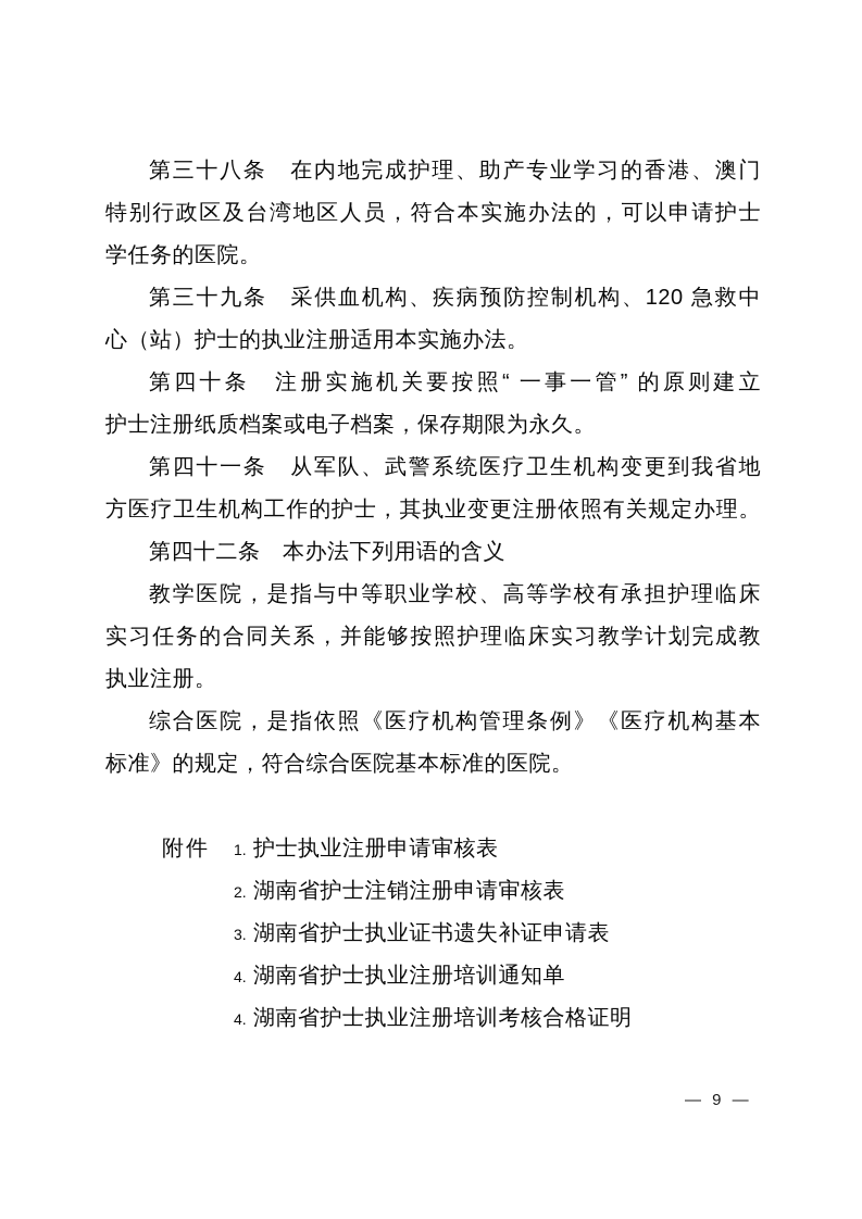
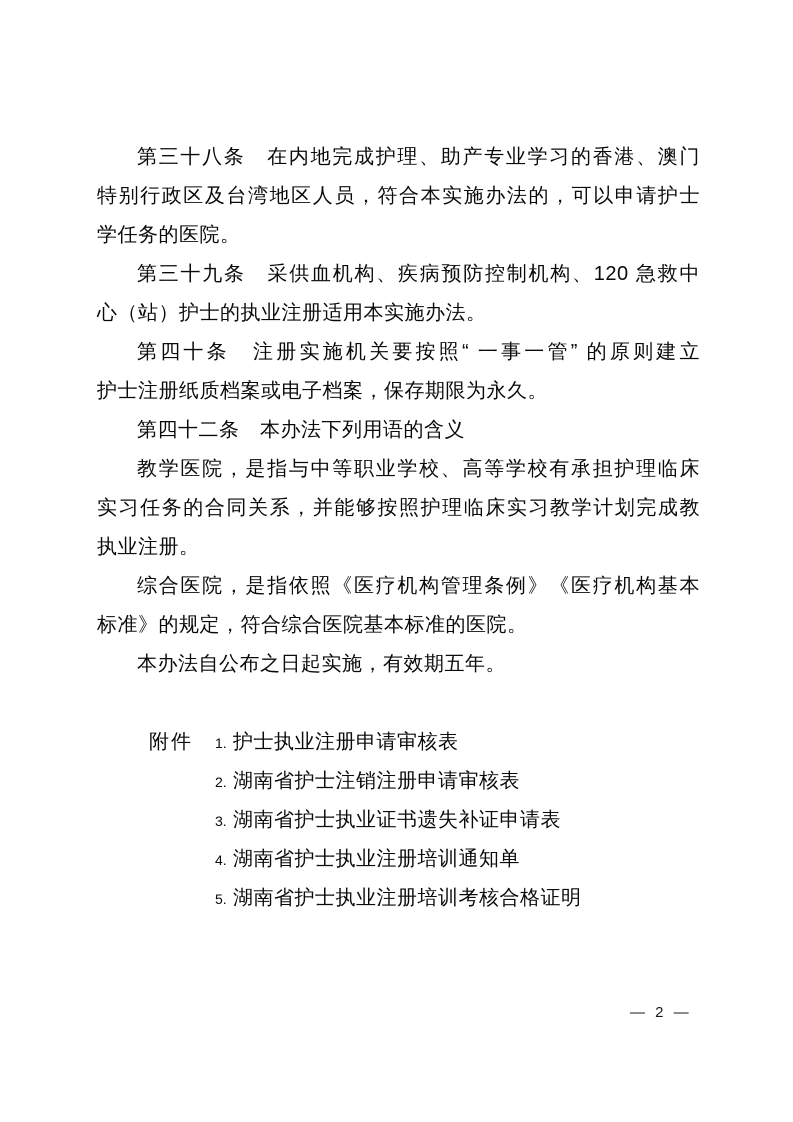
  第三十八条 在内地完成护理、助产专业学习的香港、澳门
  特别行政区及台湾地区人员，符合本实施办法的，可以申请护士
  学任务的医院。
  第三十九条 采供血机构、疾病预防控制机构、120 急救中
  心（站）护士的执业注册适用本实施办法。
  第四十条 注册实施机关要按照“ 一事一管” 的原则建立
  护士注册纸质档案或电子档案，保存期限为永久。
- 第四十一条 从军队、武警系统医疗卫生机构变更到我省地
- 方医疗卫生机构工作的护士，其执业变更注册依照有关规定办理。
  第四十二条 本办法下列用语的含义
  教学医院，是指与中等职业学校、高等学校有承担护理临床
  实习任务的合同关系，并能够按照护理临床实习教学计划完成教
  执业注册。
  综合医院，是指依照《医疗机构管理条例》《医疗机构基本
  标准》的规定，符合综合医院基本标准的医院。
+ 本办法自公布之日起实施，有效期五年。
  附件
  1. 护士执业注册申请审核表
  2. 湖南省护士注销注册申请审核表
  3. 湖南省护士执业证书遗失补证申请表
  4. 湖南省护士执业注册培训通知单
- 4. 湖南省护士执业注册培训考核合格证明
+ 5. 湖南省护士执业注册培训考核合格证明
- — 9 —
+ — 2 —
